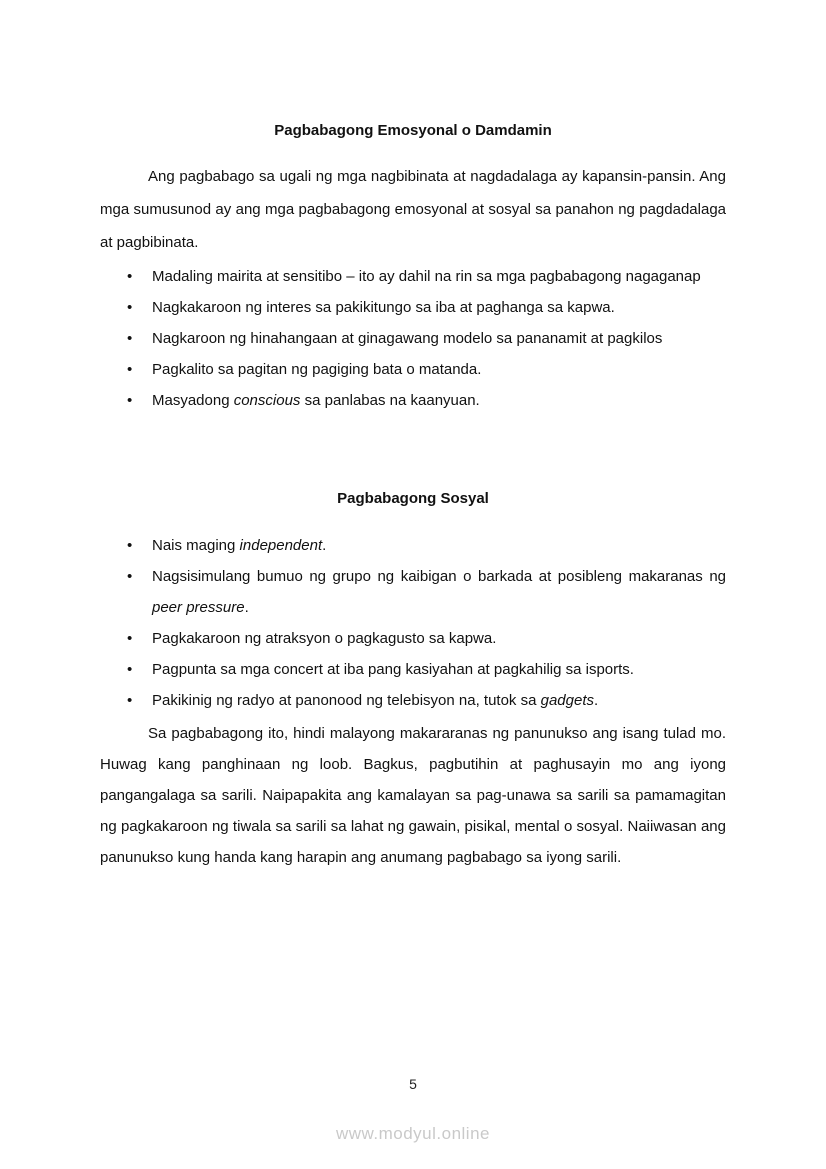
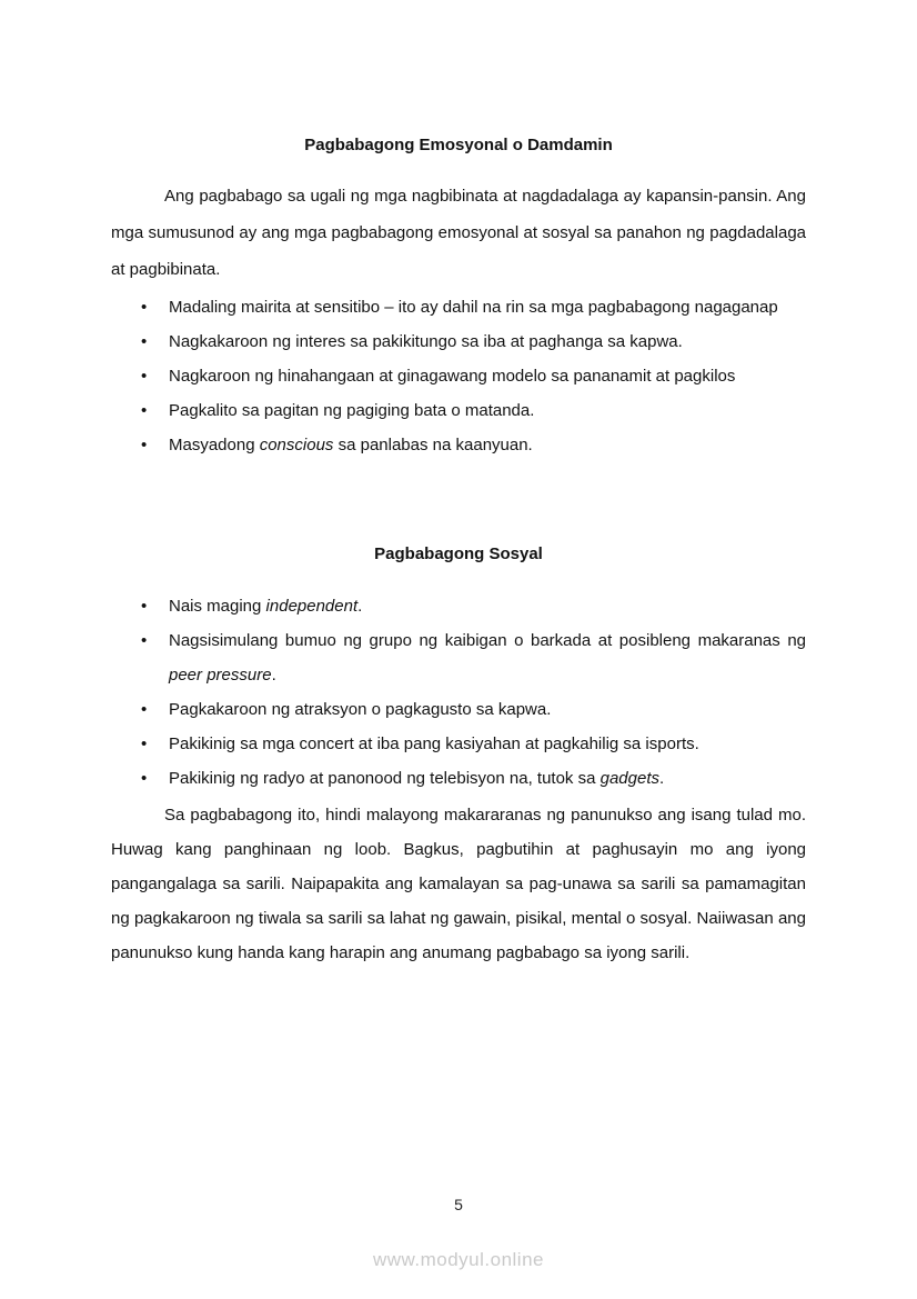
  Pagbabagong Emosyonal o Damdamin
  Ang pagbabago sa ugali ng mga nagbibinata at nagdadalaga ay kapansin-pansin. Ang mga sumusunod ay ang mga pagbabagong emosyonal at sosyal sa panahon ng pagdadalaga at pagbibinata.
  Madaling mairita at sensitibo – ito ay dahil na rin sa mga pagbabagong nagaganap
  Nagkakaroon ng interes sa pakikitungo sa iba at paghanga sa kapwa.
  Nagkaroon ng hinahangaan at ginagawang modelo sa pananamit at pagkilos
  Pagkalito sa pagitan ng pagiging bata o matanda.
  Masyadong conscious sa panlabas na kaanyuan.
  Pagbabagong Sosyal
  Nais maging independent.
  Nagsisimulang bumuo ng grupo ng kaibigan o barkada at posibleng makaranas ng peer pressure.
  Pagkakaroon ng atraksyon o pagkagusto sa kapwa.
- Pagpunta sa mga concert at iba pang kasiyahan at pagkahilig sa isports.
+ Pakikinig sa mga concert at iba pang kasiyahan at pagkahilig sa isports.
  Pakikinig ng radyo at panonood ng telebisyon na, tutok sa gadgets.
  Sa pagbabagong ito, hindi malayong makararanas ng panunukso ang isang tulad mo. Huwag kang panghinaan ng loob. Bagkus, pagbutihin at paghusayin mo ang iyong pangangalaga sa sarili. Naipapakita ang kamalayan sa pag-unawa sa sarili sa pamamagitan ng pagkakaroon ng tiwala sa sarili sa lahat ng gawain, pisikal, mental o sosyal. Naiiwasan ang panunukso kung handa kang harapin ang anumang pagbabago sa iyong sarili.
  5
  www.modyul.online
